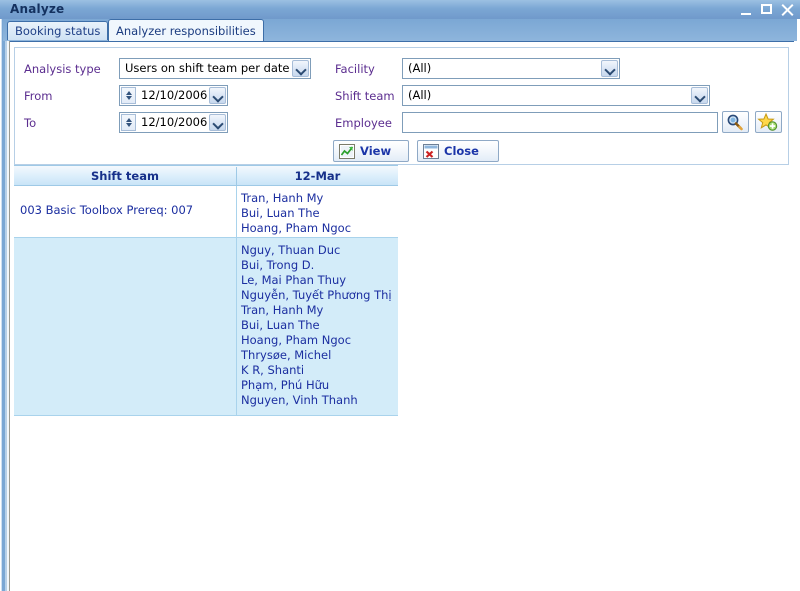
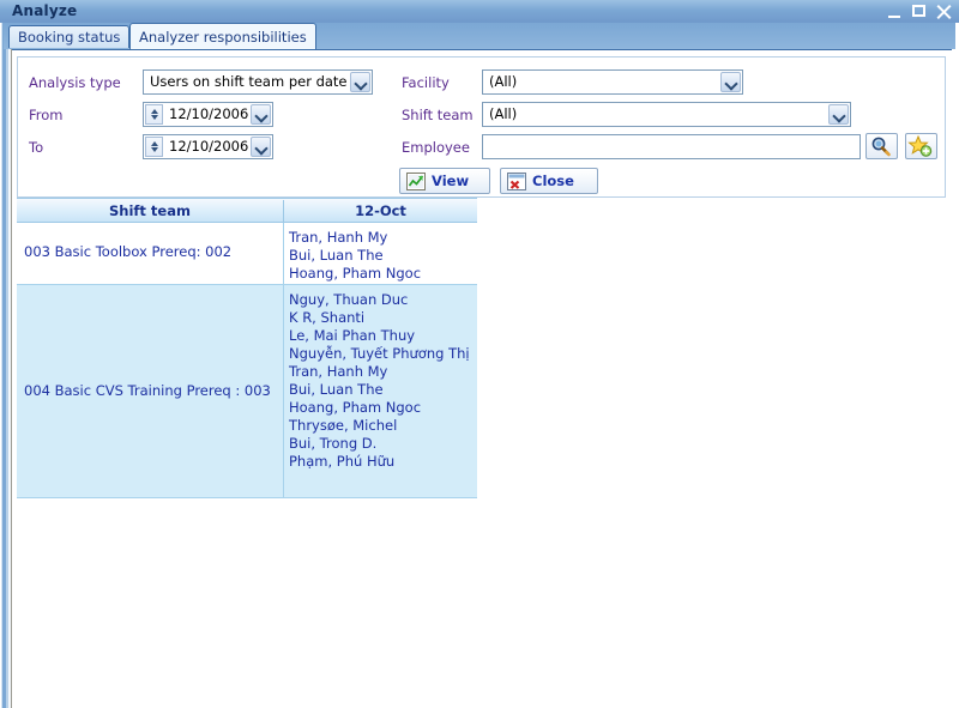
  Analyze
  Booking status
  Analyzer responsibilities
  Analysis type
  Users on shift team per date
  From
  12/10/2006
  To
  12/10/2006
  Facility
  (All)
  Shift team
  (All)
  Employee
  View
  Close
  Shift team
- 12-Mar
+ 12-Oct
- 003 Basic Toolbox Prereq: 007
+ 003 Basic Toolbox Prereq: 002
  Tran, Hanh My
  Bui, Luan The
  Hoang, Pham Ngoc
+ 004 Basic CVS Training Prereq : 003
  Nguy, Thuan Duc
- Bui, Trong D.
+ K R, Shanti
  Le, Mai Phan Thuy
  Nguyễn, Tuyết Phương Thị
  Tran, Hanh My
  Bui, Luan The
  Hoang, Pham Ngoc
  Thrysøe, Michel
- K R, Shanti
+ Bui, Trong D.
  Phạm, Phú Hữu
- Nguyen, Vinh Thanh
